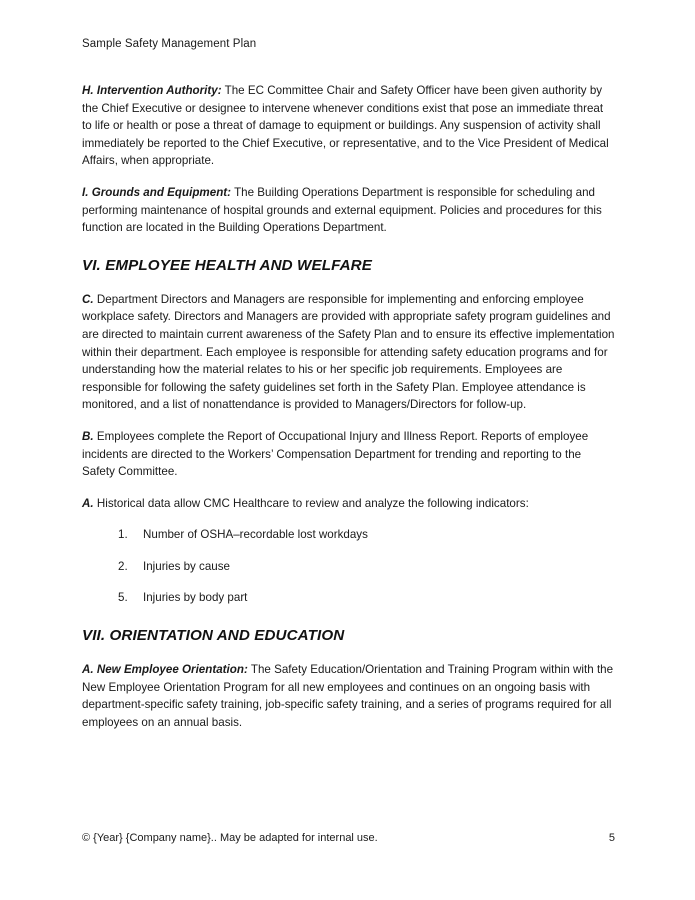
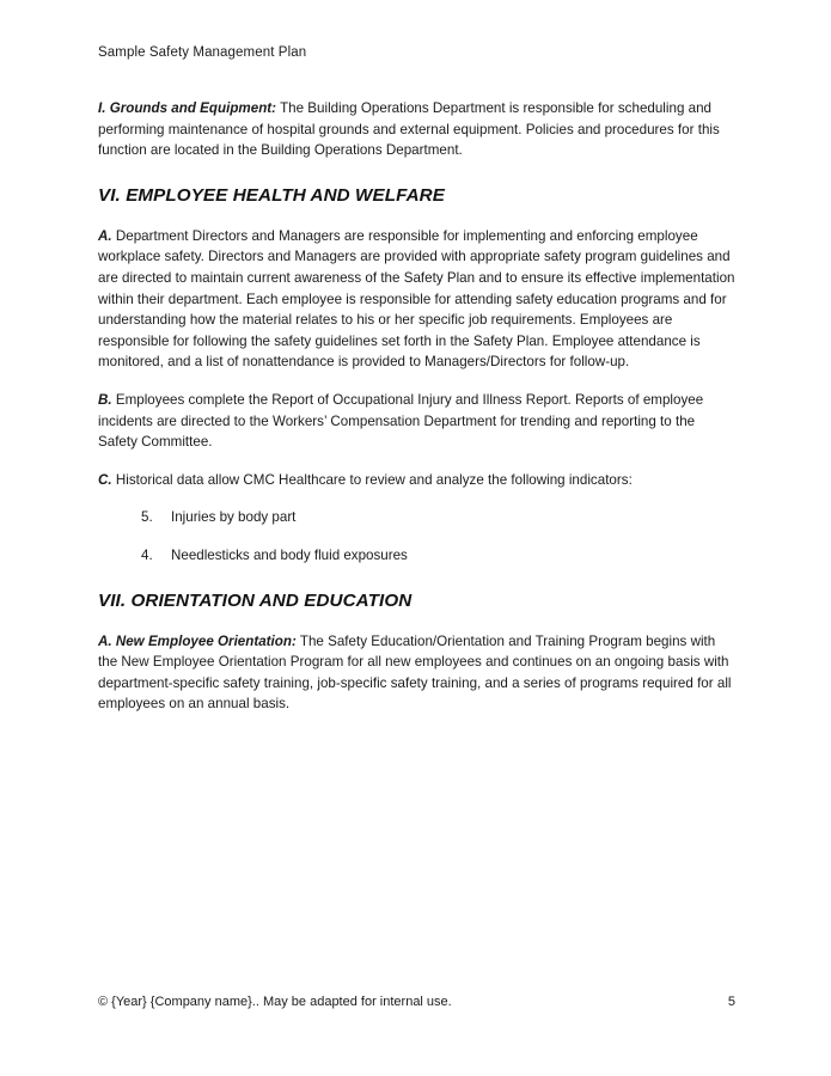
  Sample Safety Management Plan
- H. Intervention Authority: The EC Committee Chair and Safety Officer have been given authority by the Chief Executive or designee to intervene whenever conditions exist that pose an immediate threat to life or health or pose a threat of damage to equipment or buildings. Any suspension of activity shall immediately be reported to the Chief Executive, or representative, and to the Vice President of Medical Affairs, when appropriate.
  I. Grounds and Equipment: The Building Operations Department is responsible for scheduling and performing maintenance of hospital grounds and external equipment. Policies and procedures for this function are located in the Building Operations Department.
  VI. EMPLOYEE HEALTH AND WELFARE
- C. Department Directors and Managers are responsible for implementing and enforcing employee workplace safety. Directors and Managers are provided with appropriate safety program guidelines and are directed to maintain current awareness of the Safety Plan and to ensure its effective implementation within their department. Each employee is responsible for attending safety education programs and for understanding how the material relates to his or her specific job requirements. Employees are responsible for following the safety guidelines set forth in the Safety Plan. Employee attendance is monitored, and a list of nonattendance is provided to Managers/Directors for follow-up.
+ A. Department Directors and Managers are responsible for implementing and enforcing employee workplace safety. Directors and Managers are provided with appropriate safety program guidelines and are directed to maintain current awareness of the Safety Plan and to ensure its effective implementation within their department. Each employee is responsible for attending safety education programs and for understanding how the material relates to his or her specific job requirements. Employees are responsible for following the safety guidelines set forth in the Safety Plan. Employee attendance is monitored, and a list of nonattendance is provided to Managers/Directors for follow-up.
  B. Employees complete the Report of Occupational Injury and Illness Report. Reports of employee incidents are directed to the Workers’ Compensation Department for trending and reporting to the Safety Committee.
- A. Historical data allow CMC Healthcare to review and analyze the following indicators:
+ C. Historical data allow CMC Healthcare to review and analyze the following indicators:
- 1.
- Number of OSHA–recordable lost workdays
- 2.
- Injuries by cause
  5.
  Injuries by body part
+ 4.
+ Needlesticks and body fluid exposures
  VII. ORIENTATION AND EDUCATION
- A. New Employee Orientation: The Safety Education/Orientation and Training Program within with the New Employee Orientation Program for all new employees and continues on an ongoing basis with department-specific safety training, job-specific safety training, and a series of programs required for all employees on an annual basis.
+ A. New Employee Orientation: The Safety Education/Orientation and Training Program begins with the New Employee Orientation Program for all new employees and continues on an ongoing basis with department-specific safety training, job-specific safety training, and a series of programs required for all employees on an annual basis.
  © {Year} {Company name}.. May be adapted for internal use.
  5
